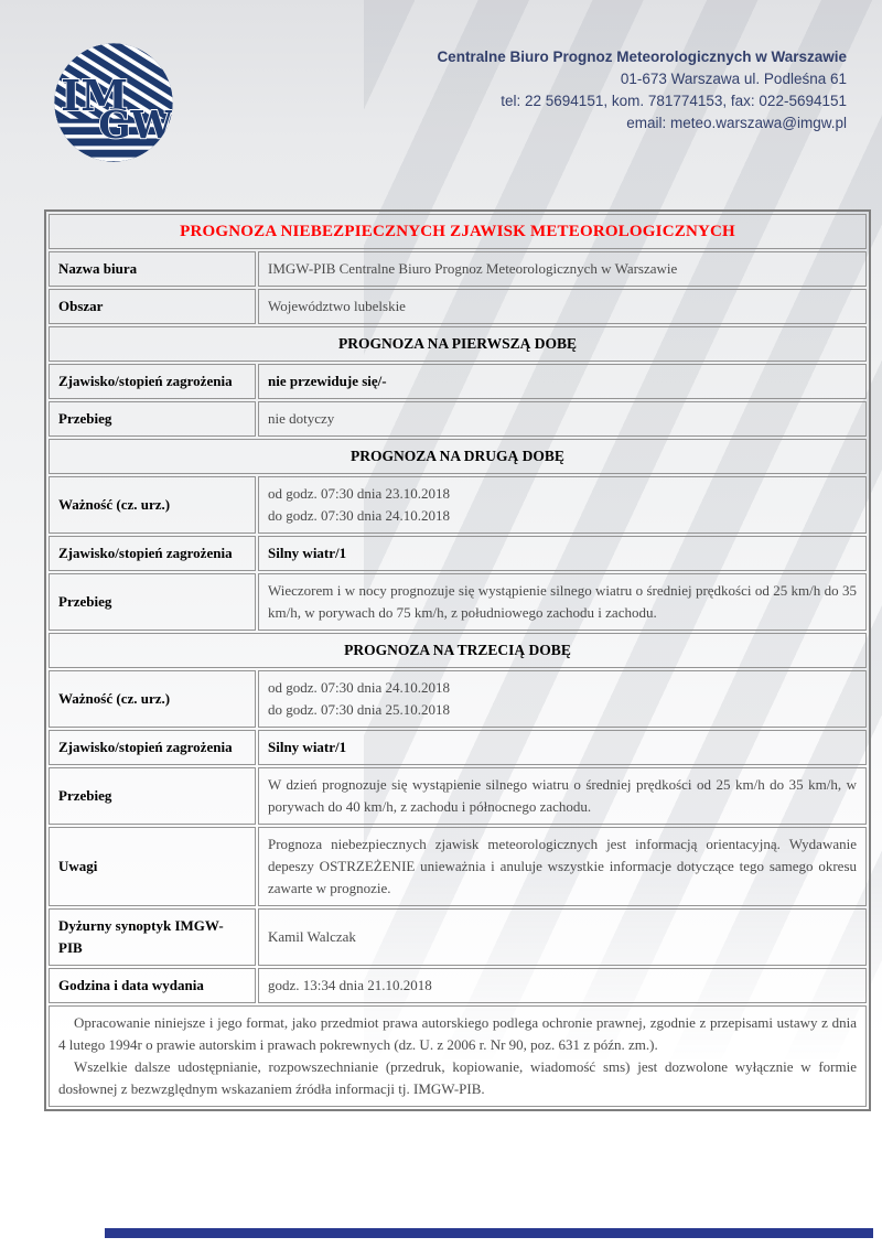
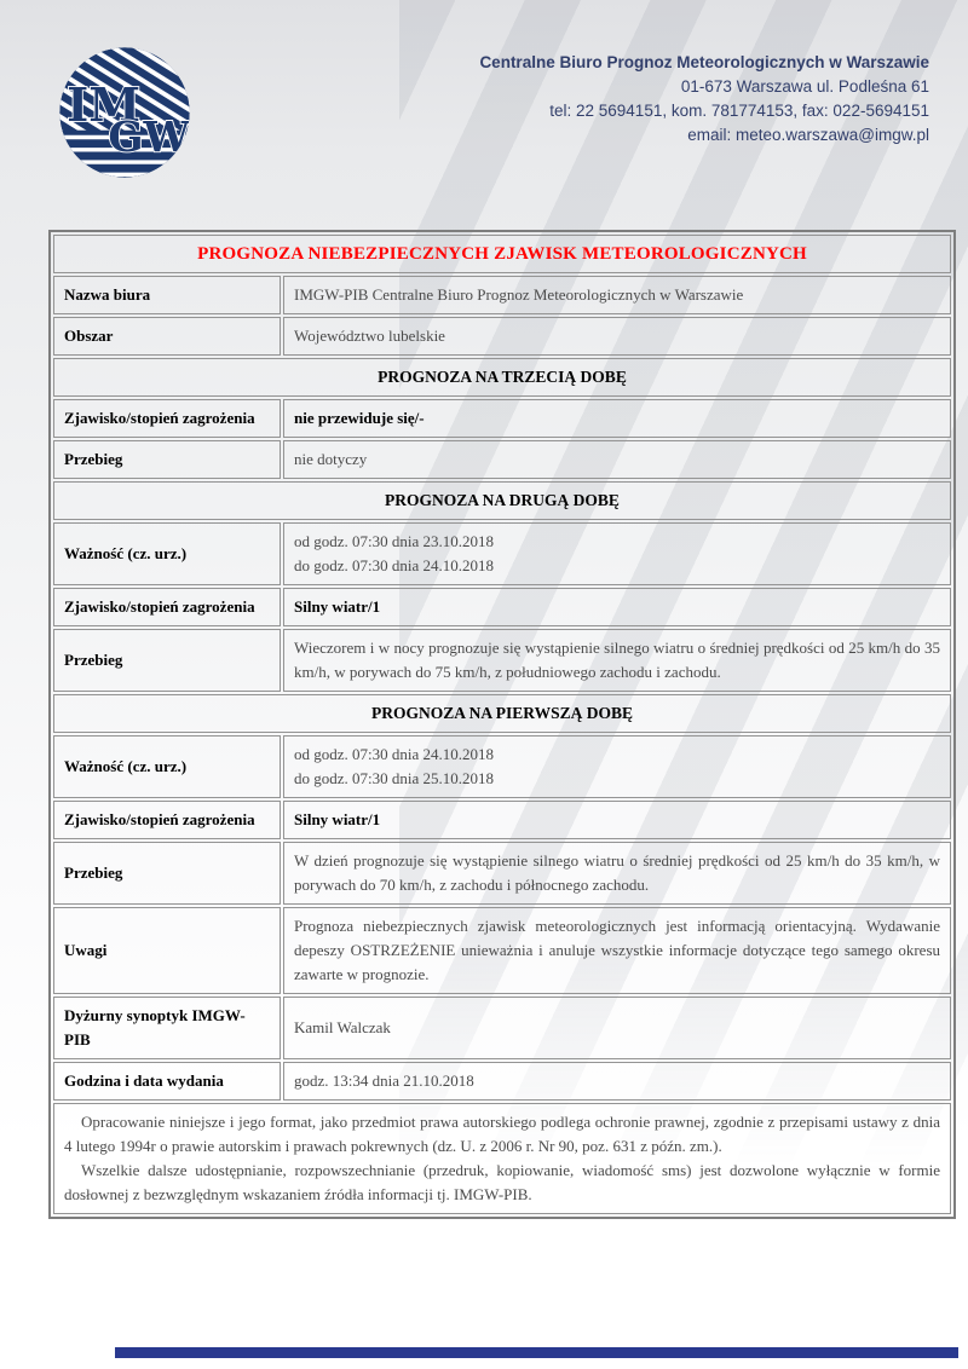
  IM
  GW
  Centralne Biuro Prognoz Meteorologicznych w Warszawie
  01-673 Warszawa ul. Podleśna 61
  tel: 22 5694151, kom. 781774153, fax: 022-5694151
  email: meteo.warszawa@imgw.pl
  PROGNOZA NIEBEZPIECZNYCH ZJAWISK METEOROLOGICZNYCH
  Nazwa biura	IMGW-PIB Centralne Biuro Prognoz Meteorologicznych w Warszawie
  Obszar	Województwo lubelskie
- PROGNOZA NA PIERWSZĄ DOBĘ
+ PROGNOZA NA TRZECIĄ DOBĘ
  Zjawisko/stopień zagrożenia	nie przewiduje się/-
  Przebieg	nie dotyczy
  PROGNOZA NA DRUGĄ DOBĘ
  Ważność (cz. urz.)	od godz. 07:30 dnia 23.10.2018 do godz. 07:30 dnia 24.10.2018
  Zjawisko/stopień zagrożenia	Silny wiatr/1
  Przebieg	Wieczorem i w nocy prognozuje się wystąpienie silnego wiatru o średniej prędkości od 25 km/h do 35 km/h, w porywach do 75 km/h, z południowego zachodu i zachodu.
- PROGNOZA NA TRZECIĄ DOBĘ
+ PROGNOZA NA PIERWSZĄ DOBĘ
  Ważność (cz. urz.)	od godz. 07:30 dnia 24.10.2018 do godz. 07:30 dnia 25.10.2018
  Zjawisko/stopień zagrożenia	Silny wiatr/1
- Przebieg	W dzień prognozuje się wystąpienie silnego wiatru o średniej prędkości od 25 km/h do 35 km/h, w porywach do 40 km/h, z zachodu i północnego zachodu.
+ Przebieg	W dzień prognozuje się wystąpienie silnego wiatru o średniej prędkości od 25 km/h do 35 km/h, w porywach do 70 km/h, z zachodu i północnego zachodu.
  Uwagi	Prognoza niebezpiecznych zjawisk meteorologicznych jest informacją orientacyjną. Wydawanie depeszy OSTRZEŻENIE unieważnia i anuluje wszystkie informacje dotyczące tego samego okresu zawarte w prognozie.
  Dyżurny synoptyk IMGW-PIB	Kamil Walczak
  Godzina i data wydania	godz. 13:34 dnia 21.10.2018
  Opracowanie niniejsze i jego format, jako przedmiot prawa autorskiego podlega ochronie prawnej, zgodnie z przepisami ustawy z dnia 4 lutego 1994r o prawie autorskim i prawach pokrewnych (dz. U. z 2006 r. Nr 90, poz. 631 z późn. zm.). Wszelkie dalsze udostępnianie, rozpowszechnianie (przedruk, kopiowanie, wiadomość sms) jest dozwolone wyłącznie w formie dosłownej z bezwzględnym wskazaniem źródła informacji tj. IMGW-PIB.
